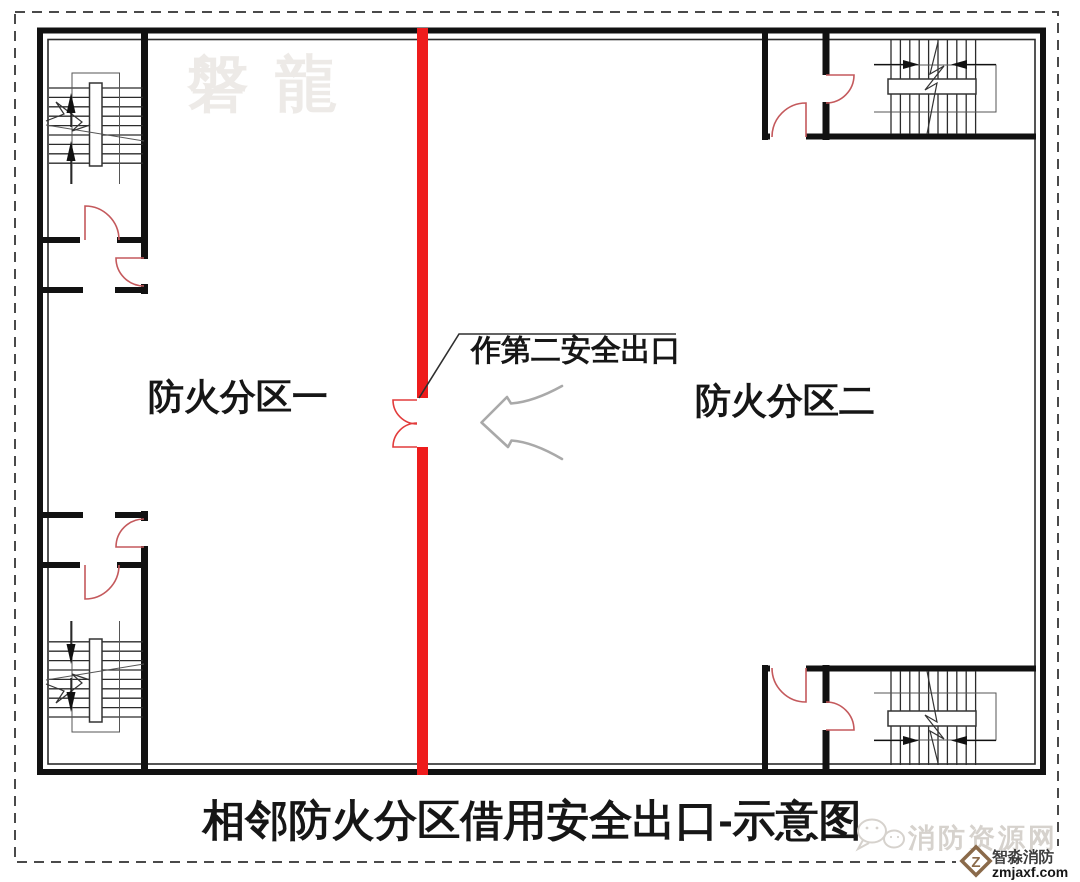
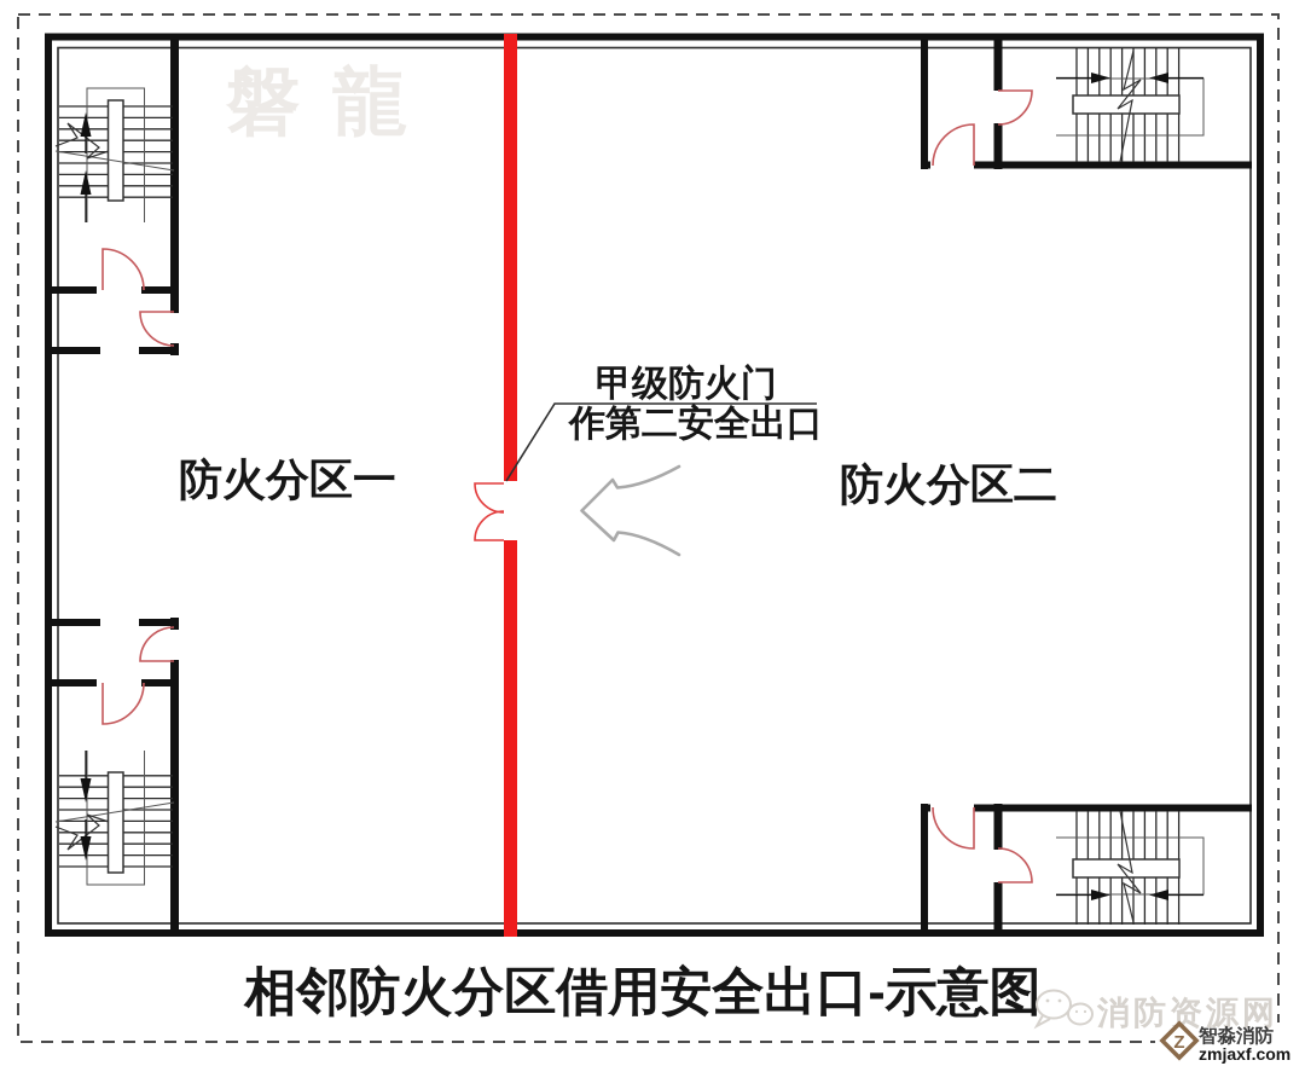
  磐龍
+ 甲级防火门
  作第二安全出口
  防火分区一
  防火分区二
  相邻防火分区借用安全出口-示意图
  消防资源网
  Z
  智淼消防
  zmjaxf.com
